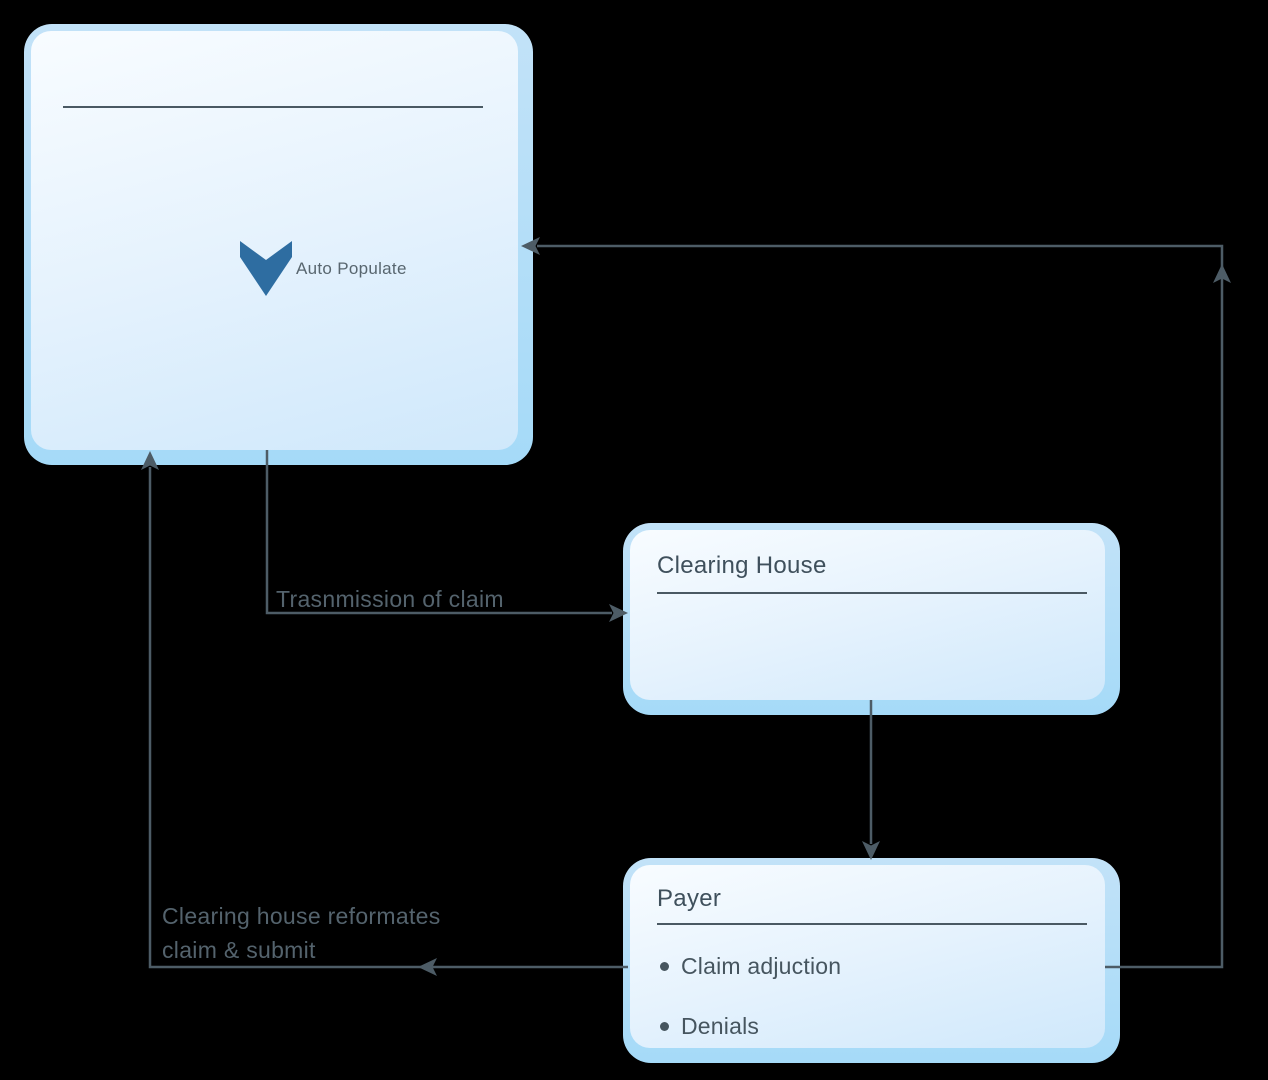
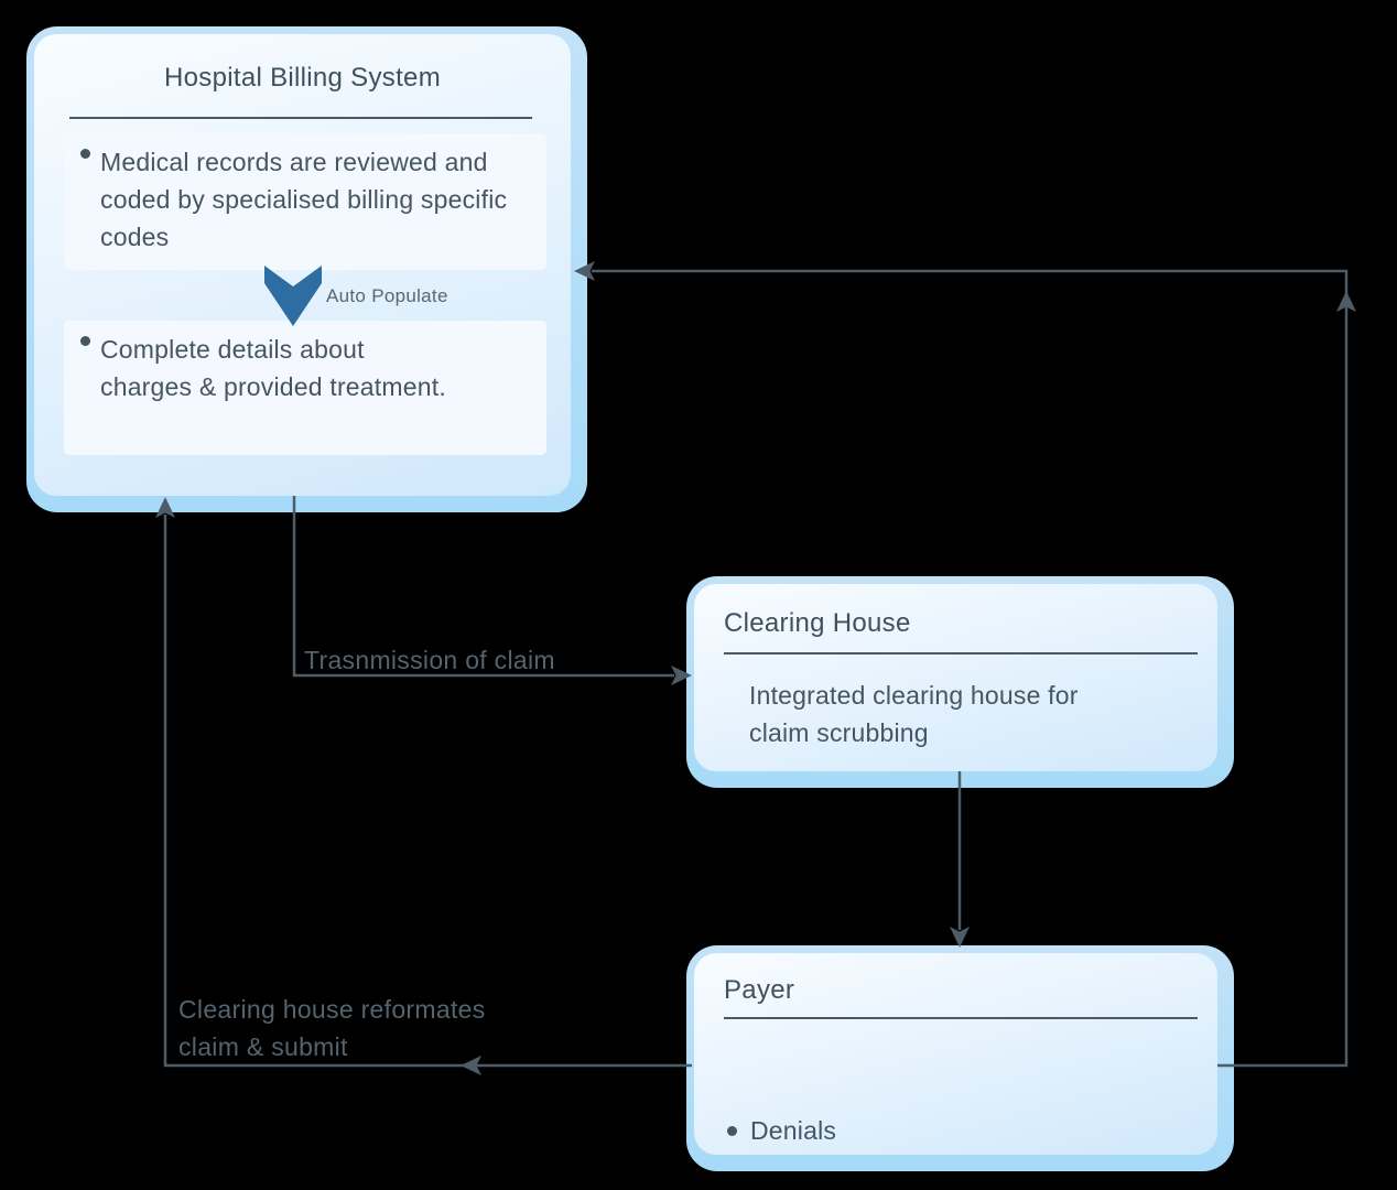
+ Hospital Billing System
+ Medical records are reviewed and coded by specialised billing specific codes
+ Complete details about charges & provided treatment.
  Auto Populate
  Clearing House
+ Integrated clearing house for claim scrubbing
  Payer
- Claim adjuction
  Denials
  Trasnmission of claim
  Clearing house reformates
  claim & submit
